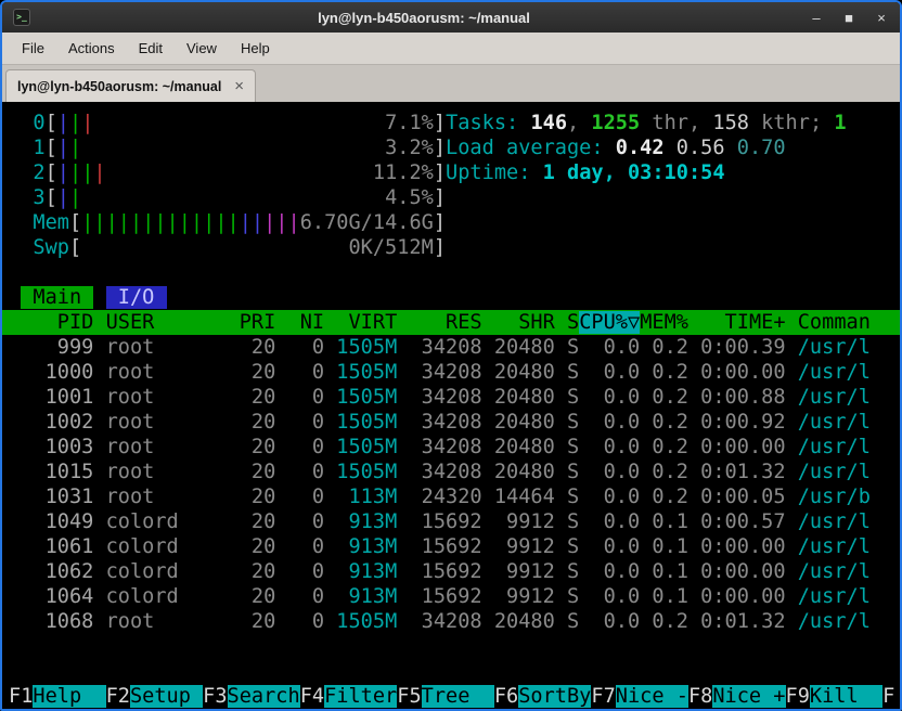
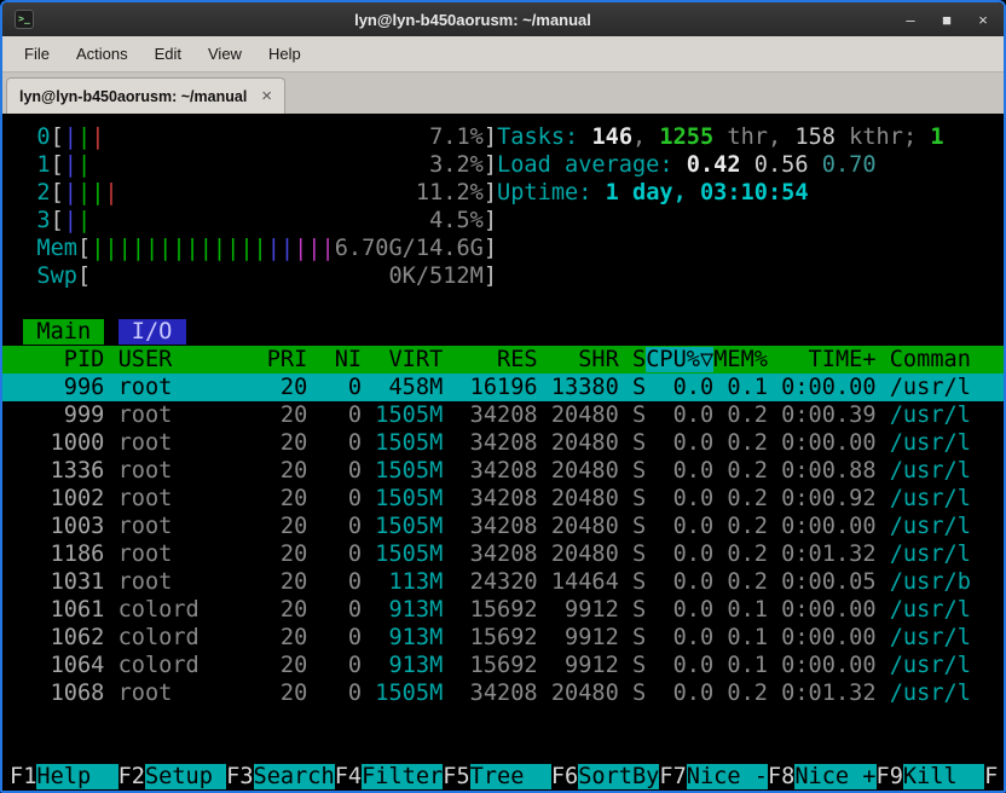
  >_
  lyn@lyn-b450aorusm: ~/manual
  –
  ■
  ×
  File
  Actions
  Edit
  View
  Help
  lyn@lyn-b450aorusm: ~/manual
  ×
  0[||| 7.1%]Tasks: 146, 1255 thr, 158 kthr; 1
  1[|| 3.2%]Load average: 0.42 0.56 0.70
  2[|||| 11.2%]Uptime: 1 day, 03:10:54
  3[|| 4.5%]
  Mem[||||||||||||||||||6.70G/14.6G]
  Swp[ 0K/512M]
  Main I/O
  PID USER PRI NI VIRT RES SHR SCPU%▽MEM% TIME+ Comman
+ 996 root 20 0 458M 16196 13380 S 0.0 0.1 0:00.00 /usr/l
  999 root 20 0 1505M 34208 20480 S 0.0 0.2 0:00.39 /usr/l
  1000 root 20 0 1505M 34208 20480 S 0.0 0.2 0:00.00 /usr/l
- 1001 root 20 0 1505M 34208 20480 S 0.0 0.2 0:00.88 /usr/l
+ 1336 root 20 0 1505M 34208 20480 S 0.0 0.2 0:00.88 /usr/l
  1002 root 20 0 1505M 34208 20480 S 0.0 0.2 0:00.92 /usr/l
  1003 root 20 0 1505M 34208 20480 S 0.0 0.2 0:00.00 /usr/l
- 1015 root 20 0 1505M 34208 20480 S 0.0 0.2 0:01.32 /usr/l
+ 1186 root 20 0 1505M 34208 20480 S 0.0 0.2 0:01.32 /usr/l
  1031 root 20 0 113M 24320 14464 S 0.0 0.2 0:00.05 /usr/b
- 1049 colord 20 0 913M 15692 9912 S 0.0 0.1 0:00.57 /usr/l
  1061 colord 20 0 913M 15692 9912 S 0.0 0.1 0:00.00 /usr/l
  1062 colord 20 0 913M 15692 9912 S 0.0 0.1 0:00.00 /usr/l
  1064 colord 20 0 913M 15692 9912 S 0.0 0.1 0:00.00 /usr/l
  1068 root 20 0 1505M 34208 20480 S 0.0 0.2 0:01.32 /usr/l
  F1Help F2Setup F3SearchF4FilterF5Tree F6SortByF7Nice -F8Nice +F9Kill F
